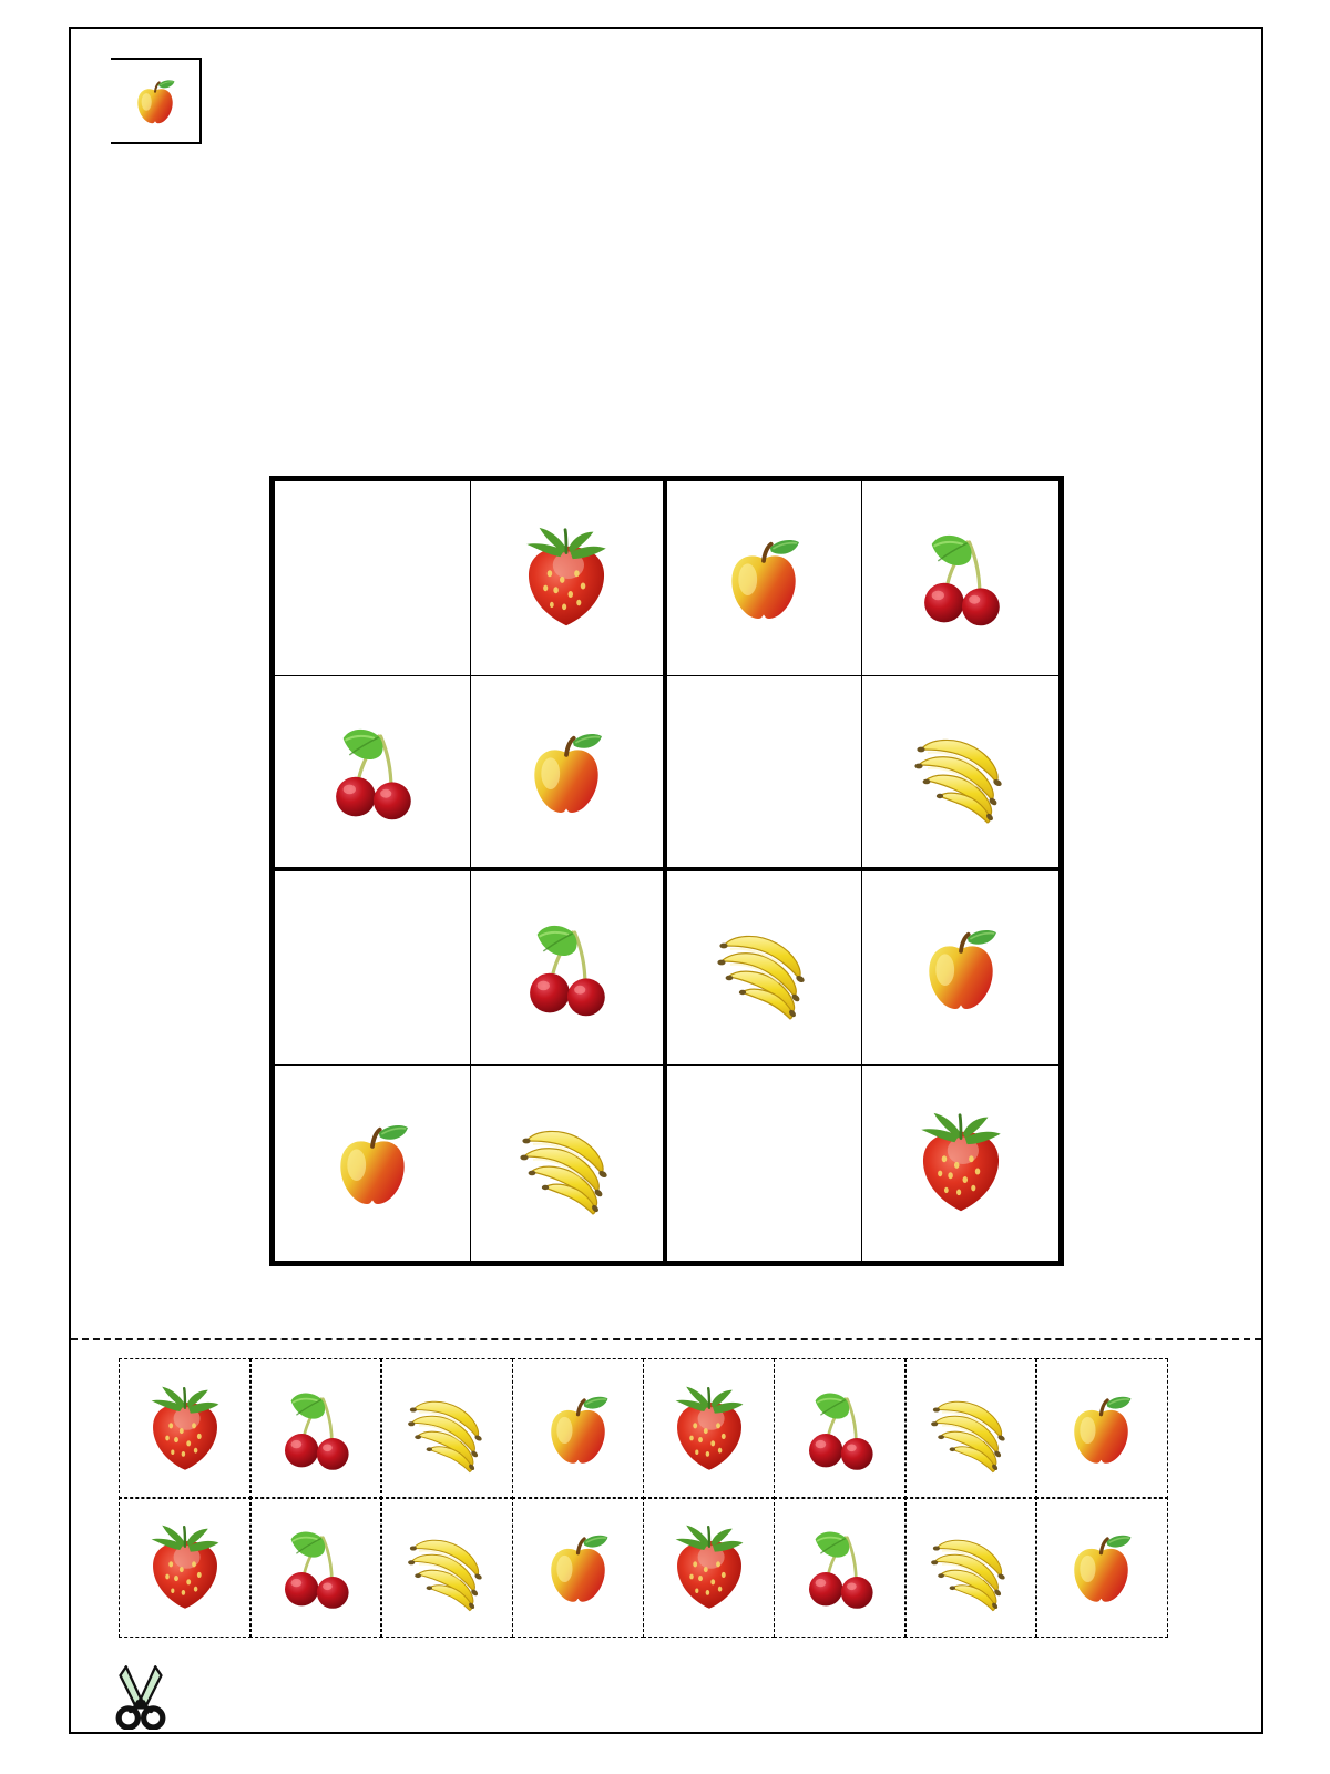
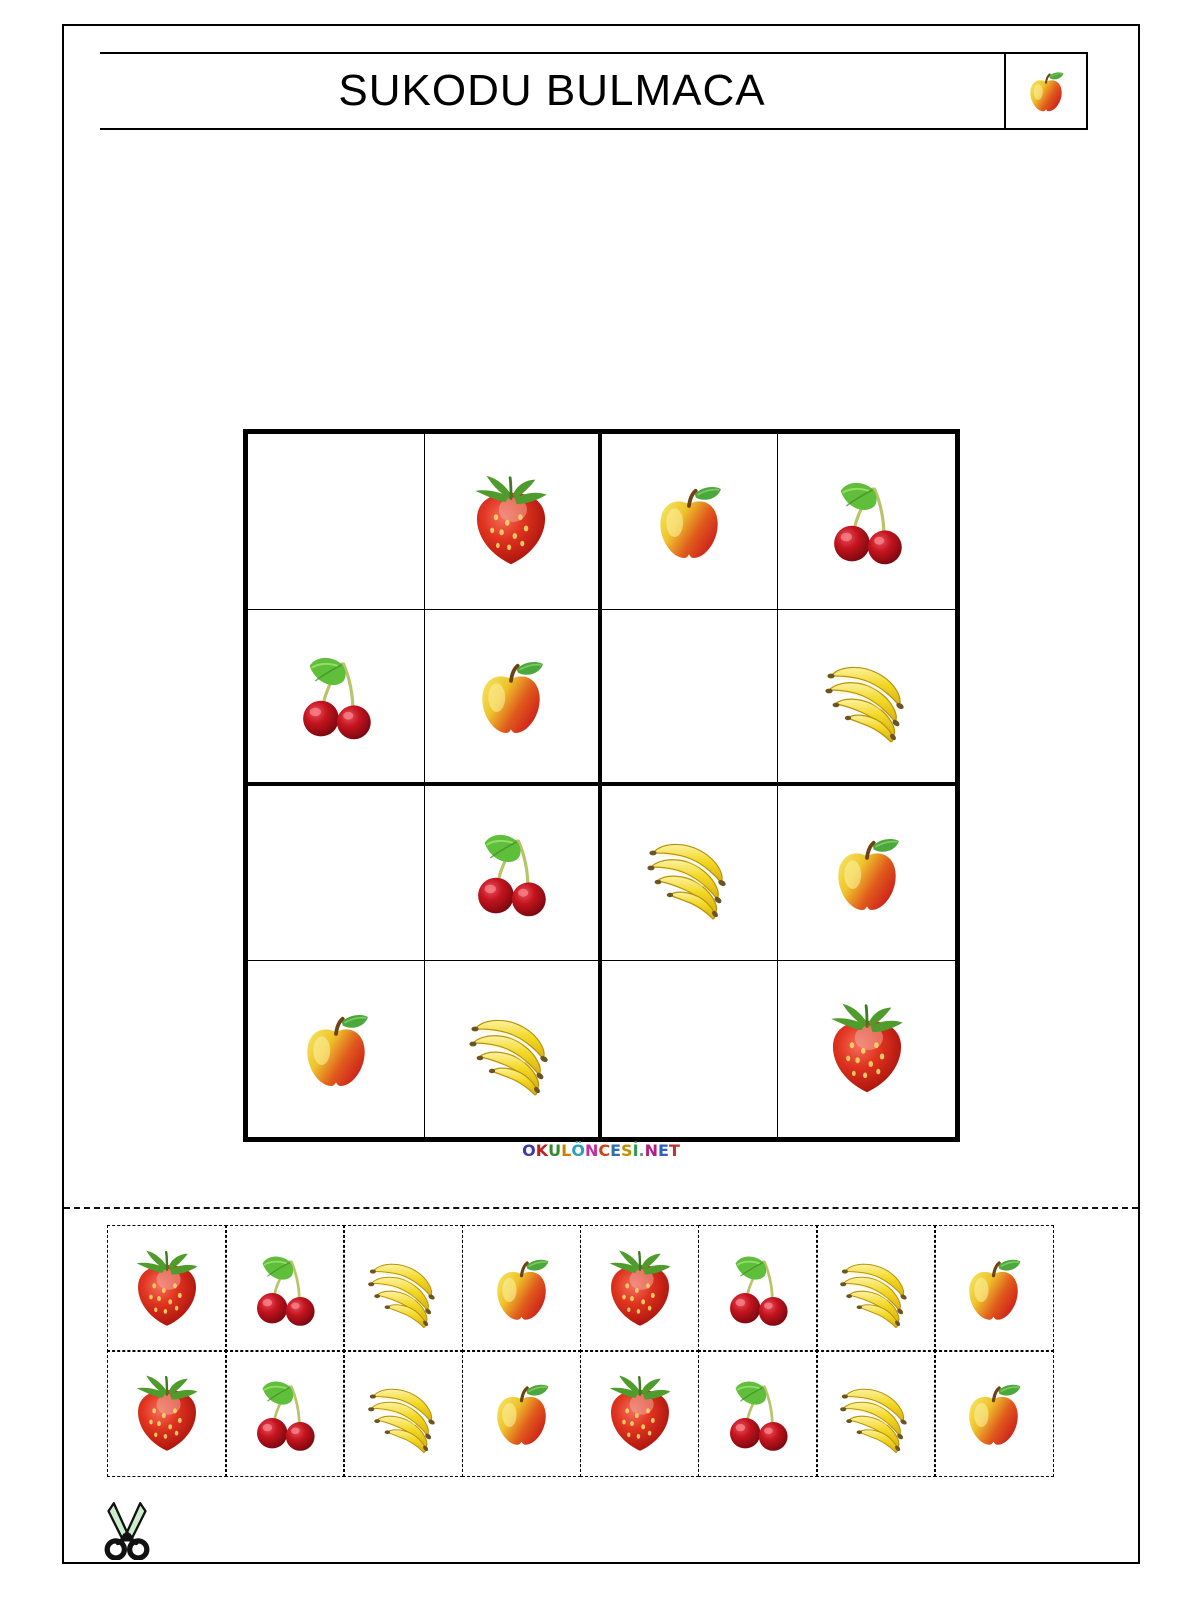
+ SUKODU BULMACA
+ OKULÖNCESİ.NET
